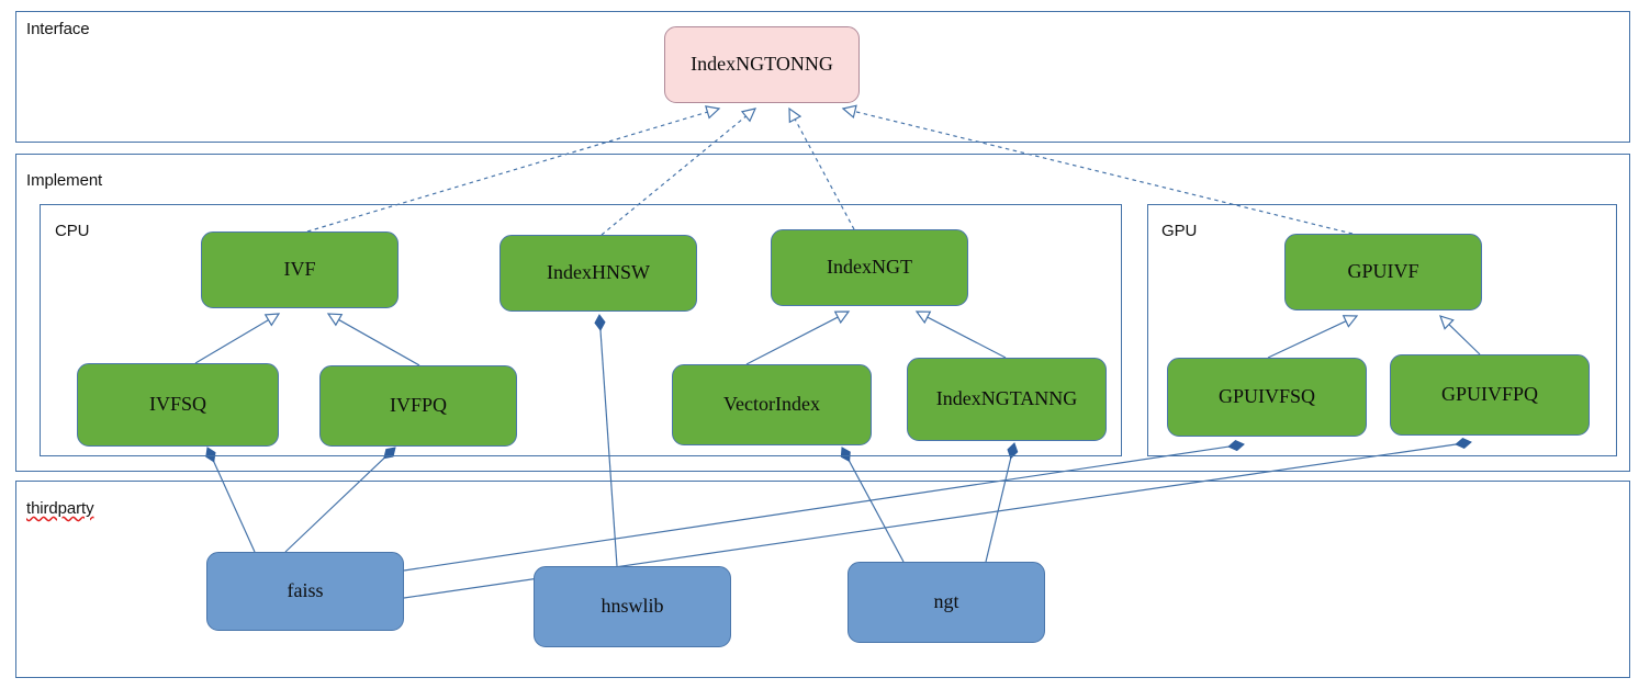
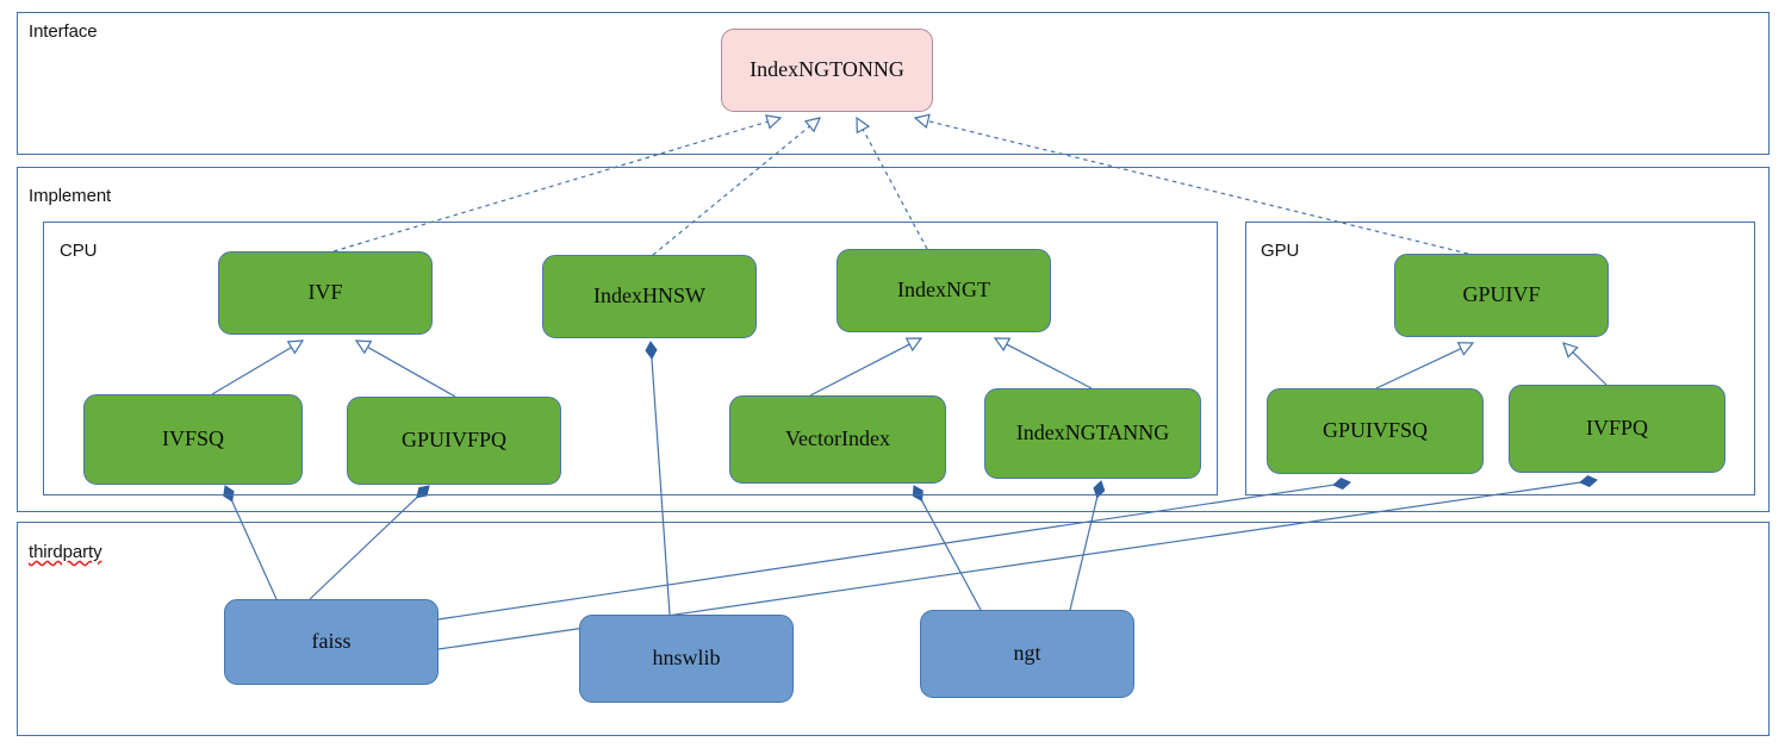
  Interface
  Implement
  CPU
  GPU
  thirdparty
  IndexNGTONNG
  IVF
  IndexHNSW
  IndexNGT
  GPUIVF
  IVFSQ
- IVFPQ
+ GPUIVFPQ
  VectorIndex
  IndexNGTANNG
  GPUIVFSQ
- GPUIVFPQ
+ IVFPQ
  faiss
  hnswlib
  ngt
